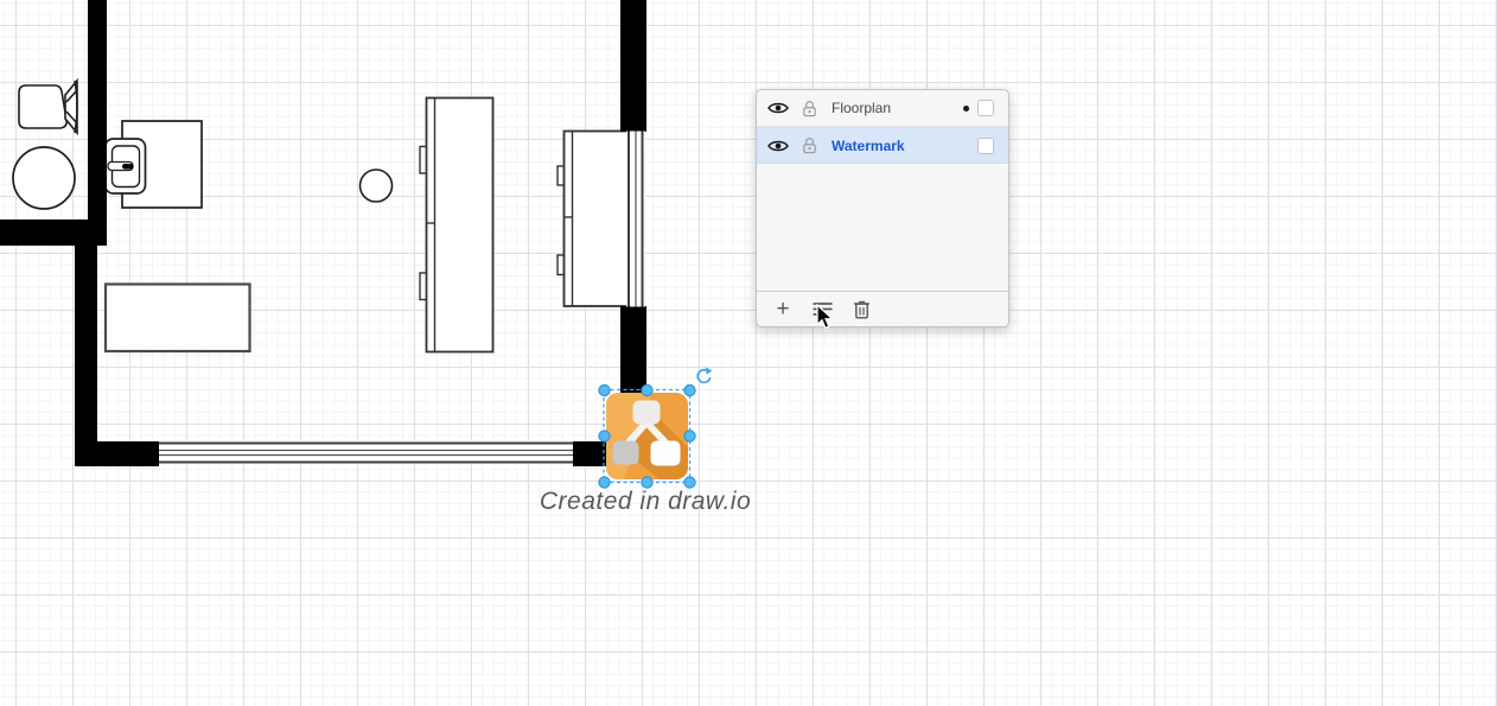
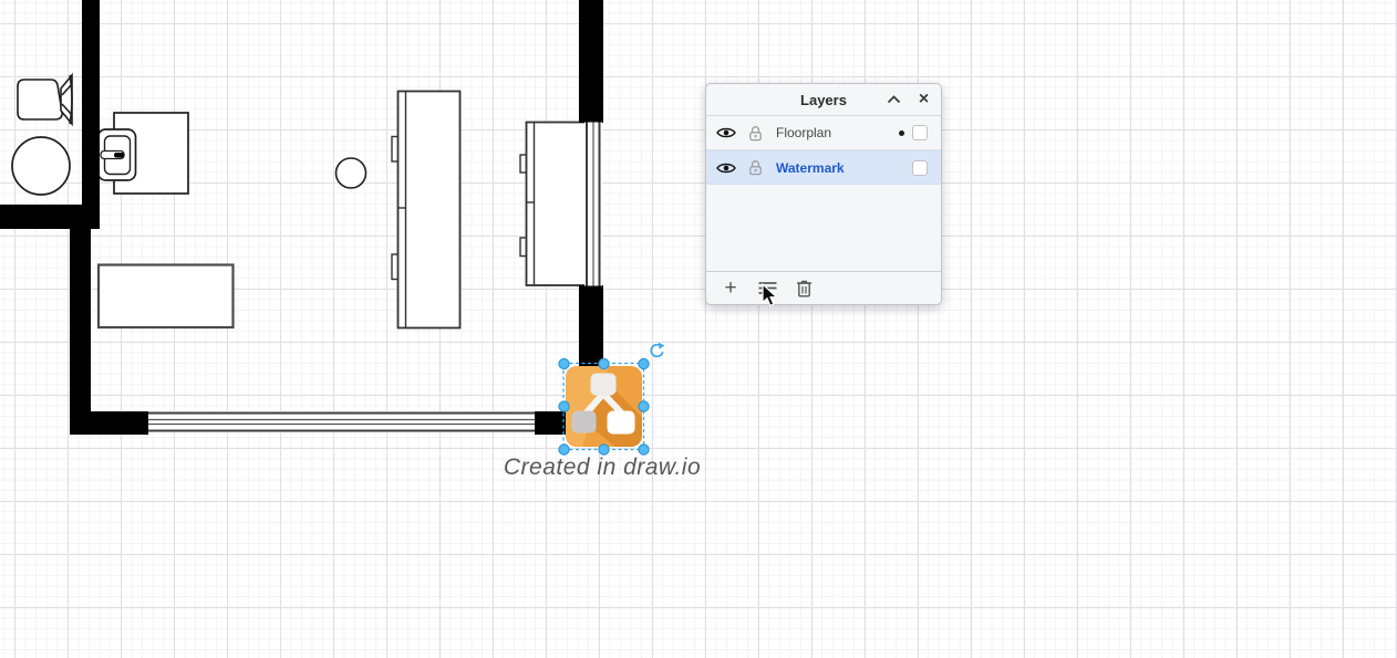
  Created in draw.io
+ Layers
+ ×
  Floorplan
  Watermark
  +
